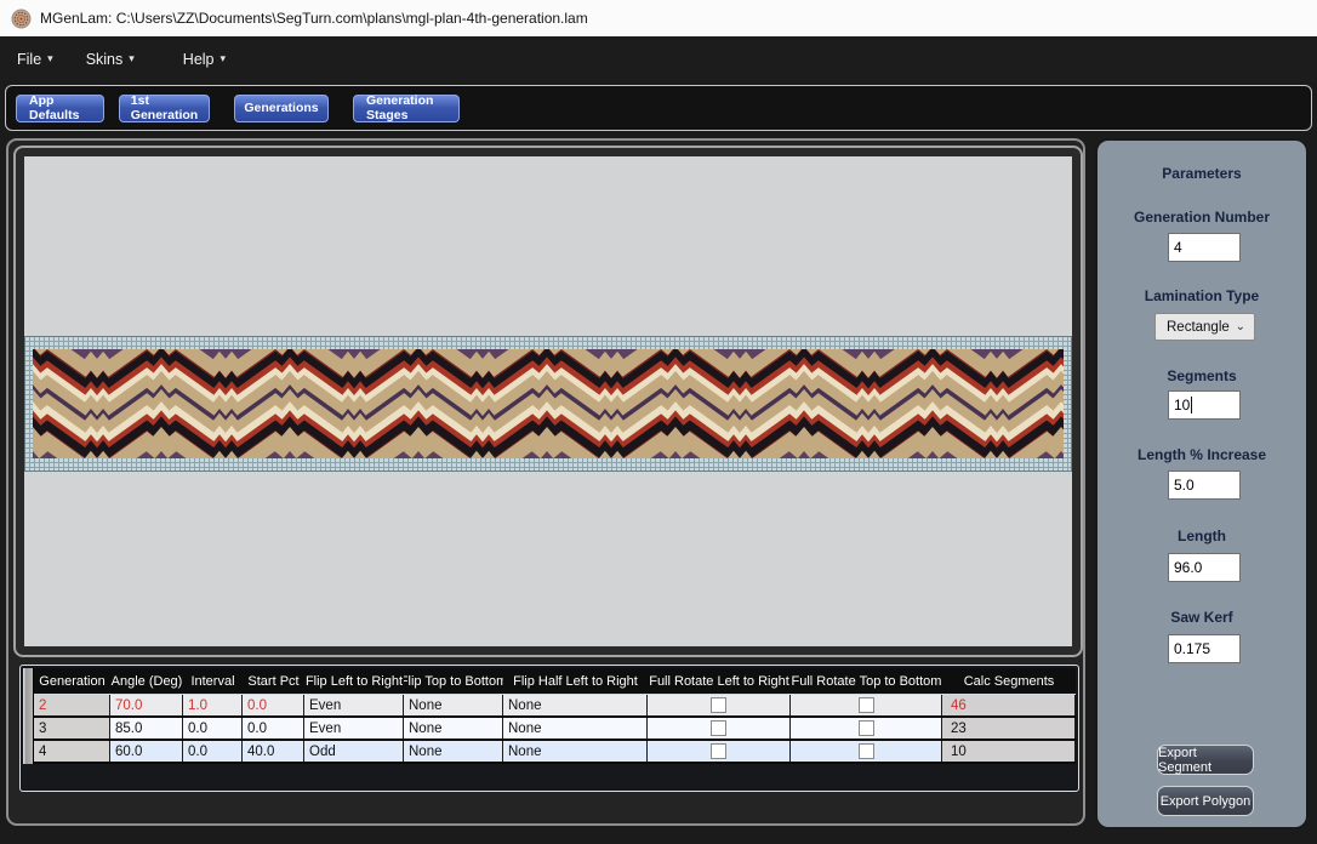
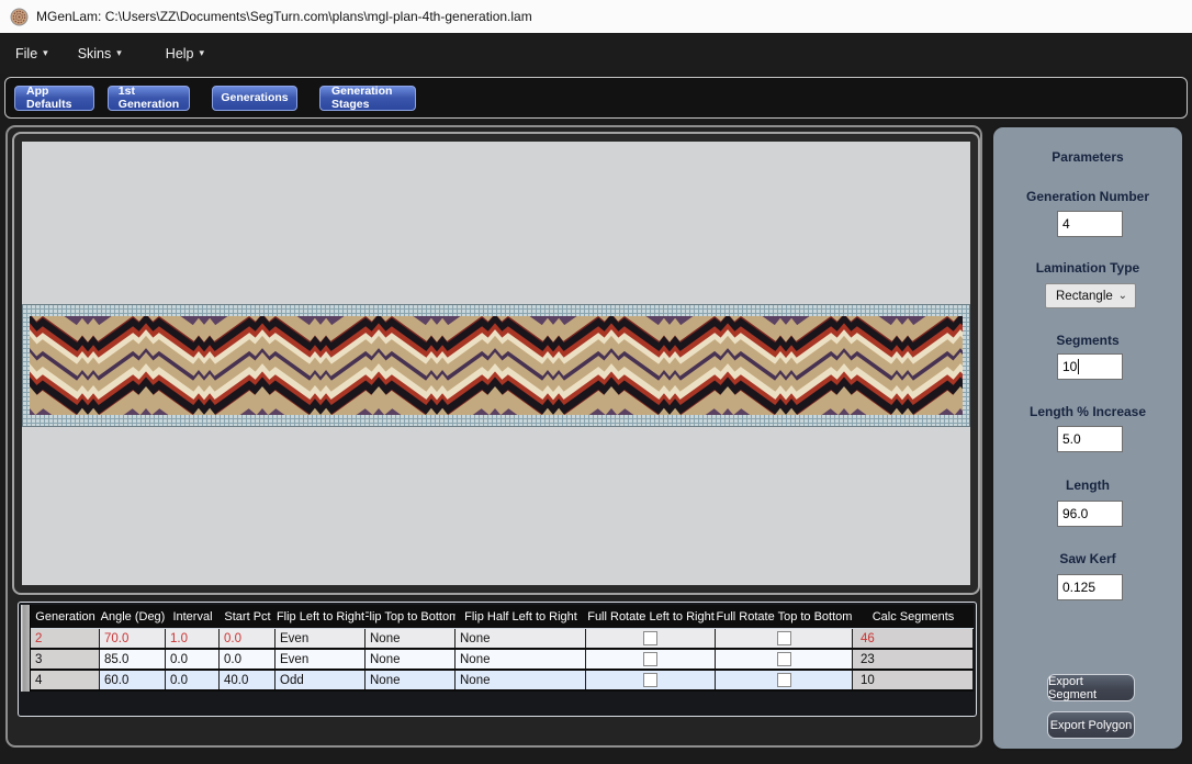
  MGenLam: C:\Users\ZZ\Documents\SegTurn.com\plans\mgl-plan-4th-generation.lam
  File
  ▾
  Skins
  ▾
  Help
  ▾
  App Defaults
  1st Generation
  Generations
  Generation Stages
  Generation
  Angle (Deg)
  Interval
  Start Pct
  Flip Left to Right
  Flip Top to Bottom
  Flip Half Left to Right
  Full Rotate Left to Right
  Full Rotate Top to Bottom
  Calc Segments
  2
  70.0
  1.0
  0.0
  Even
  None
  None
  46
  3
  85.0
  0.0
  0.0
  Even
  None
  None
  23
  4
  60.0
  0.0
  40.0
  Odd
  None
  None
  10
  Parameters
  Generation Number
  4
  Lamination Type
  Rectangle
  ⌄
  Segments
  10
  Length % Increase
  5.0
  Length
  96.0
  Saw Kerf
- 0.175
+ 0.125
  Export Segment
  Export Polygon
